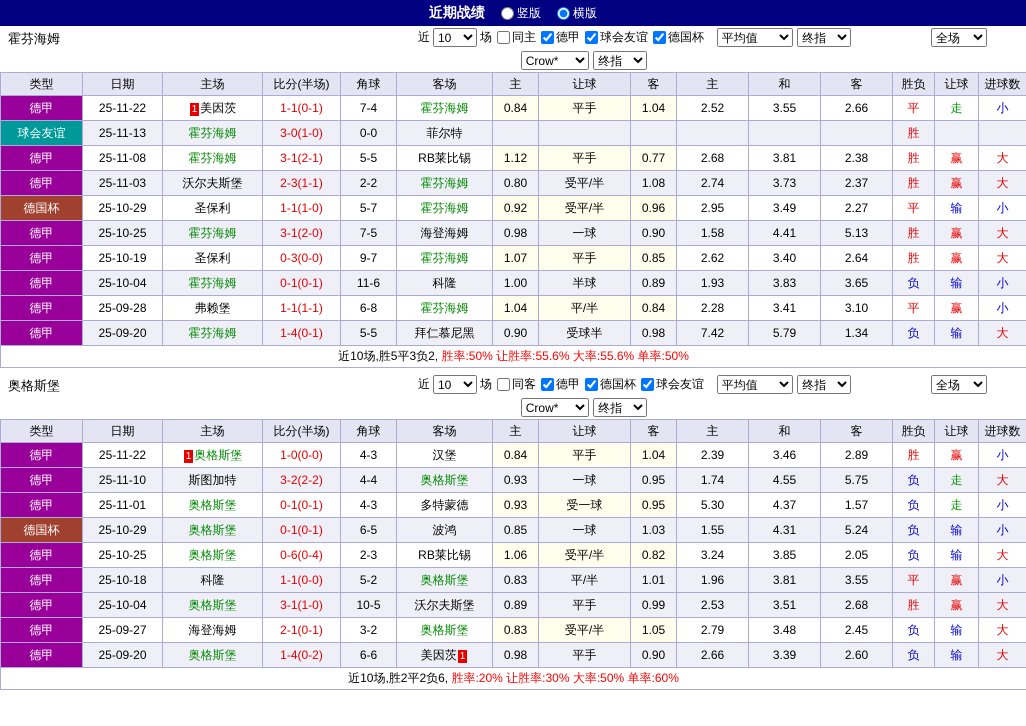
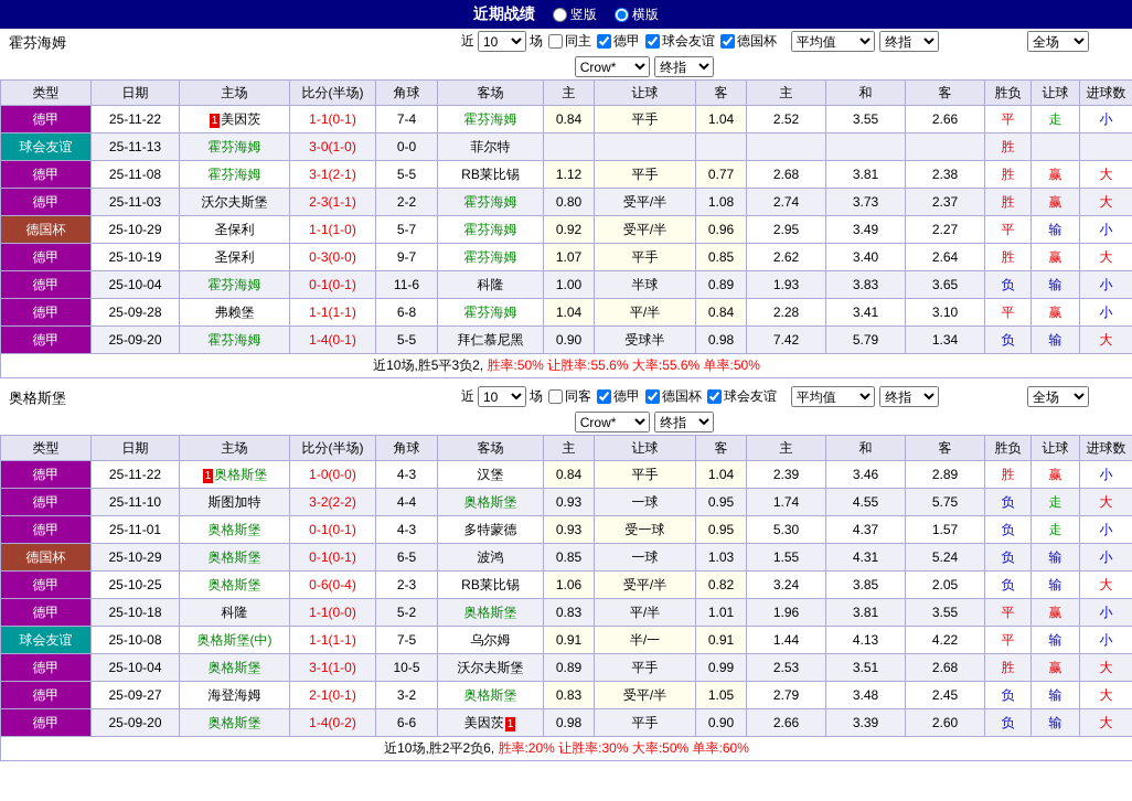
  近期战绩
  竖版
  横版
  霍芬海姆
  近
  10
  场
  同主
  德甲
  球会友谊
  德国杯
  平均值 终指
  全场
  Crow* 终指
  类型	日期	主场	比分(半场)	角球	客场	主	让球	客	主	和	客	胜负	让球	进球数
  德甲	25-11-22	1 美因茨	1-1(0-1)	7-4	霍芬海姆	0.84	平手	1.04	2.52	3.55	2.66	平	走	小
  球会友谊	25-11-13	霍芬海姆	3-0(1-0)	0-0	菲尔特							胜
  德甲	25-11-08	霍芬海姆	3-1(2-1)	5-5	RB莱比锡	1.12	平手	0.77	2.68	3.81	2.38	胜	赢	大
  德甲	25-11-03	沃尔夫斯堡	2-3(1-1)	2-2	霍芬海姆	0.80	受平/半	1.08	2.74	3.73	2.37	胜	赢	大
  德国杯	25-10-29	圣保利	1-1(1-0)	5-7	霍芬海姆	0.92	受平/半	0.96	2.95	3.49	2.27	平	输	小
- 德甲	25-10-25	霍芬海姆	3-1(2-0)	7-5	海登海姆	0.98	一球	0.90	1.58	4.41	5.13	胜	赢	大
  德甲	25-10-19	圣保利	0-3(0-0)	9-7	霍芬海姆	1.07	平手	0.85	2.62	3.40	2.64	胜	赢	大
  德甲	25-10-04	霍芬海姆	0-1(0-1)	11-6	科隆	1.00	半球	0.89	1.93	3.83	3.65	负	输	小
  德甲	25-09-28	弗赖堡	1-1(1-1)	6-8	霍芬海姆	1.04	平/半	0.84	2.28	3.41	3.10	平	赢	小
  德甲	25-09-20	霍芬海姆	1-4(0-1)	5-5	拜仁慕尼黑	0.90	受球半	0.98	7.42	5.79	1.34	负	输	大
  近10场,胜5平3负2, 胜率:50% 让胜率:55.6% 大率:55.6% 单率:50%
  奥格斯堡
  近
  10
  场
  同客
  德甲
  德国杯
  球会友谊
  平均值 终指
  全场
  Crow* 终指
  类型	日期	主场	比分(半场)	角球	客场	主	让球	客	主	和	客	胜负	让球	进球数
  德甲	25-11-22	1 奥格斯堡	1-0(0-0)	4-3	汉堡	0.84	平手	1.04	2.39	3.46	2.89	胜	赢	小
  德甲	25-11-10	斯图加特	3-2(2-2)	4-4	奥格斯堡	0.93	一球	0.95	1.74	4.55	5.75	负	走	大
  德甲	25-11-01	奥格斯堡	0-1(0-1)	4-3	多特蒙德	0.93	受一球	0.95	5.30	4.37	1.57	负	走	小
  德国杯	25-10-29	奥格斯堡	0-1(0-1)	6-5	波鸿	0.85	一球	1.03	1.55	4.31	5.24	负	输	小
  德甲	25-10-25	奥格斯堡	0-6(0-4)	2-3	RB莱比锡	1.06	受平/半	0.82	3.24	3.85	2.05	负	输	大
  德甲	25-10-18	科隆	1-1(0-0)	5-2	奥格斯堡	0.83	平/半	1.01	1.96	3.81	3.55	平	赢	小
+ 球会友谊	25-10-08	奥格斯堡(中)	1-1(1-1)	7-5	乌尔姆	0.91	半/一	0.91	1.44	4.13	4.22	平	输	小
  德甲	25-10-04	奥格斯堡	3-1(1-0)	10-5	沃尔夫斯堡	0.89	平手	0.99	2.53	3.51	2.68	胜	赢	大
  德甲	25-09-27	海登海姆	2-1(0-1)	3-2	奥格斯堡	0.83	受平/半	1.05	2.79	3.48	2.45	负	输	大
  德甲	25-09-20	奥格斯堡	1-4(0-2)	6-6	美因茨 1	0.98	平手	0.90	2.66	3.39	2.60	负	输	大
  近10场,胜2平2负6, 胜率:20% 让胜率:30% 大率:50% 单率:60%
